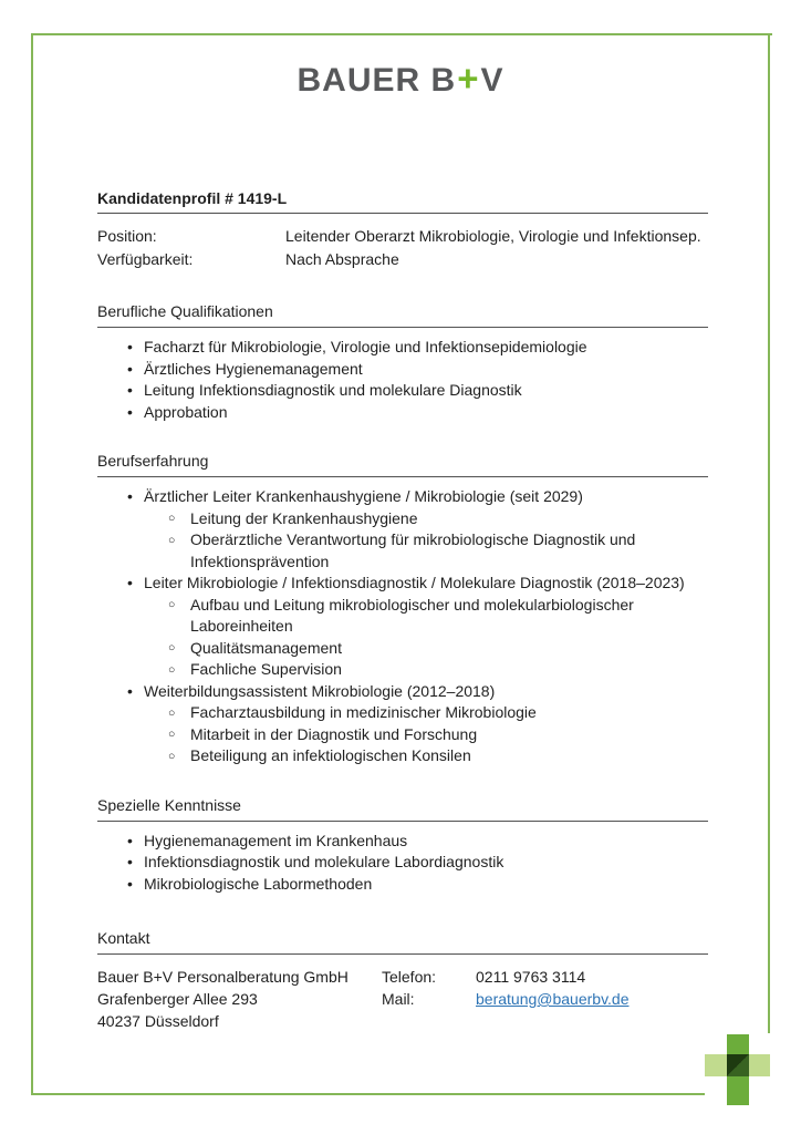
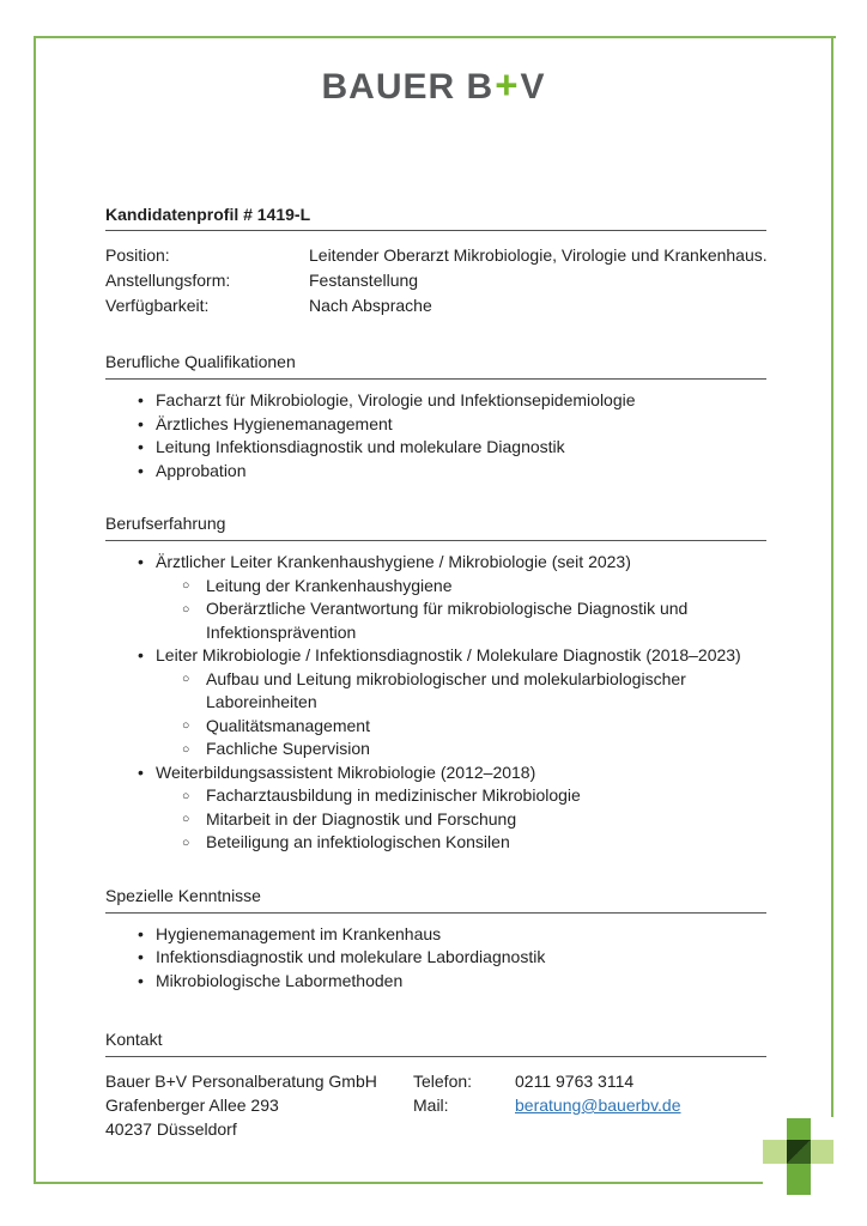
  BAUER B+V
  Kandidatenprofil # 1419-L
  Position:
- Leitender Oberarzt Mikrobiologie, Virologie und Infektionsep.
+ Leitender Oberarzt Mikrobiologie, Virologie und Krankenhaus.
+ Anstellungsform:
+ Festanstellung
  Verfügbarkeit:
  Nach Absprache
  Berufliche Qualifikationen
  •
  Facharzt für Mikrobiologie, Virologie und Infektionsepidemiologie
  •
  Ärztliches Hygienemanagement
  •
  Leitung Infektionsdiagnostik und molekulare Diagnostik
  •
  Approbation
  Berufserfahrung
  •
- Ärztlicher Leiter Krankenhaushygiene / Mikrobiologie (seit 2029)
+ Ärztlicher Leiter Krankenhaushygiene / Mikrobiologie (seit 2023)
  ○
  Leitung der Krankenhaushygiene
  ○
  Oberärztliche Verantwortung für mikrobiologische Diagnostik und Infektionsprävention
  •
  Leiter Mikrobiologie / Infektionsdiagnostik / Molekulare Diagnostik (2018–2023)
  ○
  Aufbau und Leitung mikrobiologischer und molekularbiologischer Laboreinheiten
  ○
  Qualitätsmanagement
  ○
  Fachliche Supervision
  •
  Weiterbildungsassistent Mikrobiologie (2012–2018)
  ○
  Facharztausbildung in medizinischer Mikrobiologie
  ○
  Mitarbeit in der Diagnostik und Forschung
  ○
  Beteiligung an infektiologischen Konsilen
  Spezielle Kenntnisse
  •
  Hygienemanagement im Krankenhaus
  •
  Infektionsdiagnostik und molekulare Labordiagnostik
  •
  Mikrobiologische Labormethoden
  Kontakt
  Bauer B+V Personalberatung GmbH
  Grafenberger Allee 293
  40237 Düsseldorf
  Telefon:
  0211 9763 3114
  Mail:
  beratung@bauerbv.de
